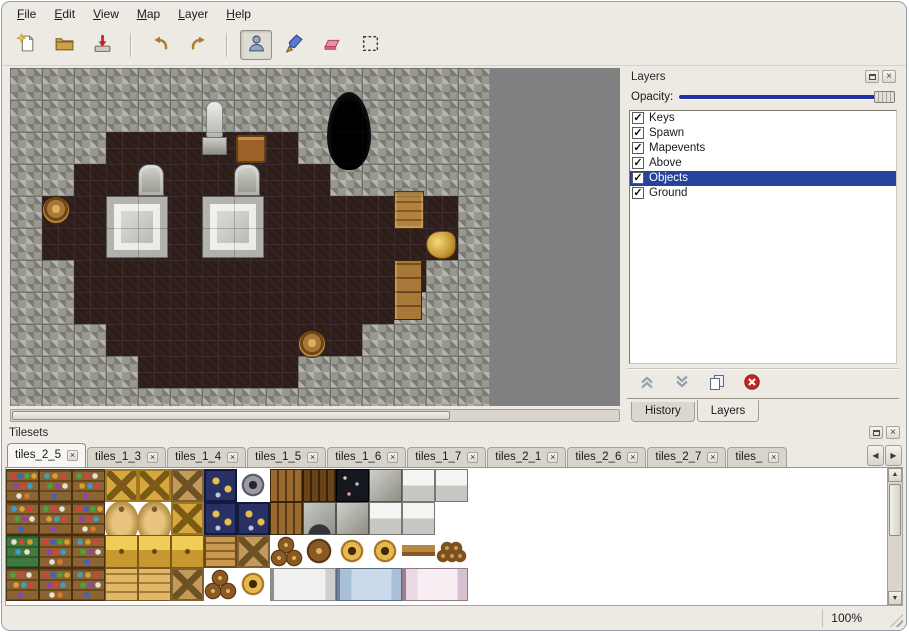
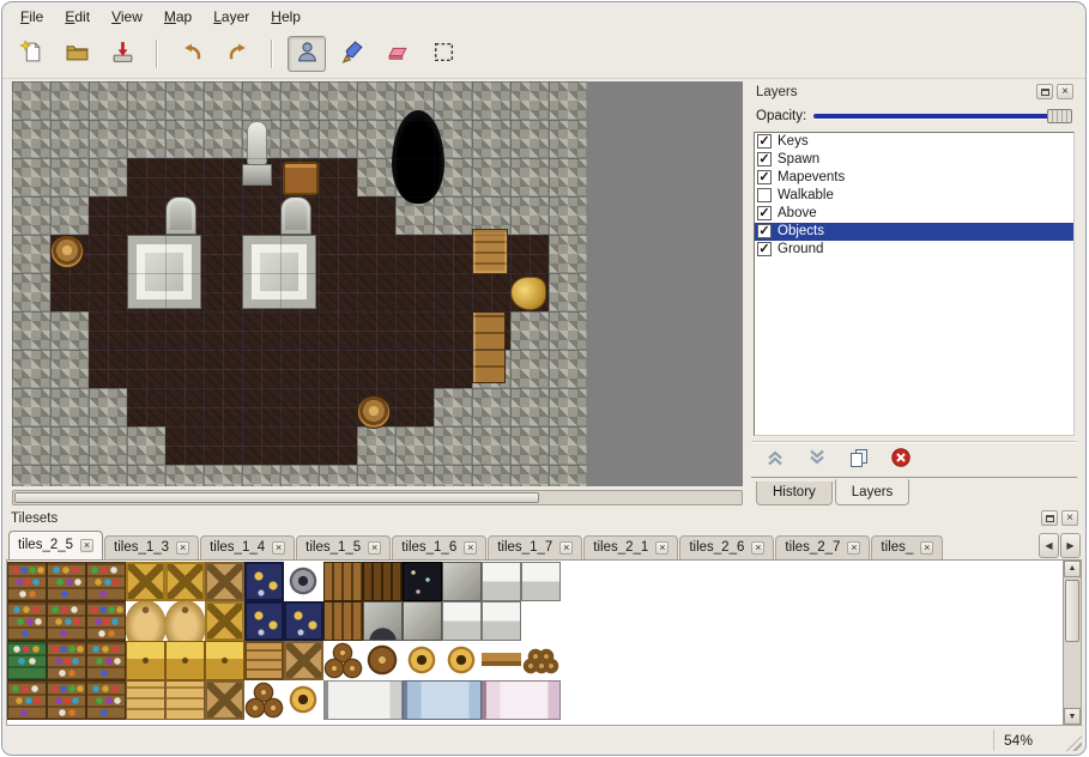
  File
  Edit
  View
  Map
  Layer
  Help
  Layers
  ×
  Opacity:
  ✓
  Keys
  ✓
  Spawn
  ✓
  Mapevents
+ Walkable
  ✓
  Above
  ✓
  Objects
  ✓
  Ground
  History
  Layers
  Tilesets
  ×
  tiles_2_5
  ×
  tiles_1_3
  ×
  tiles_1_4
  ×
  tiles_1_5
  ×
  tiles_1_6
  ×
  tiles_1_7
  ×
  tiles_2_1
  ×
  tiles_2_6
  ×
  tiles_2_7
  ×
  tiles_
  ×
  ◀
  ▶
- 100%
+ 54%
